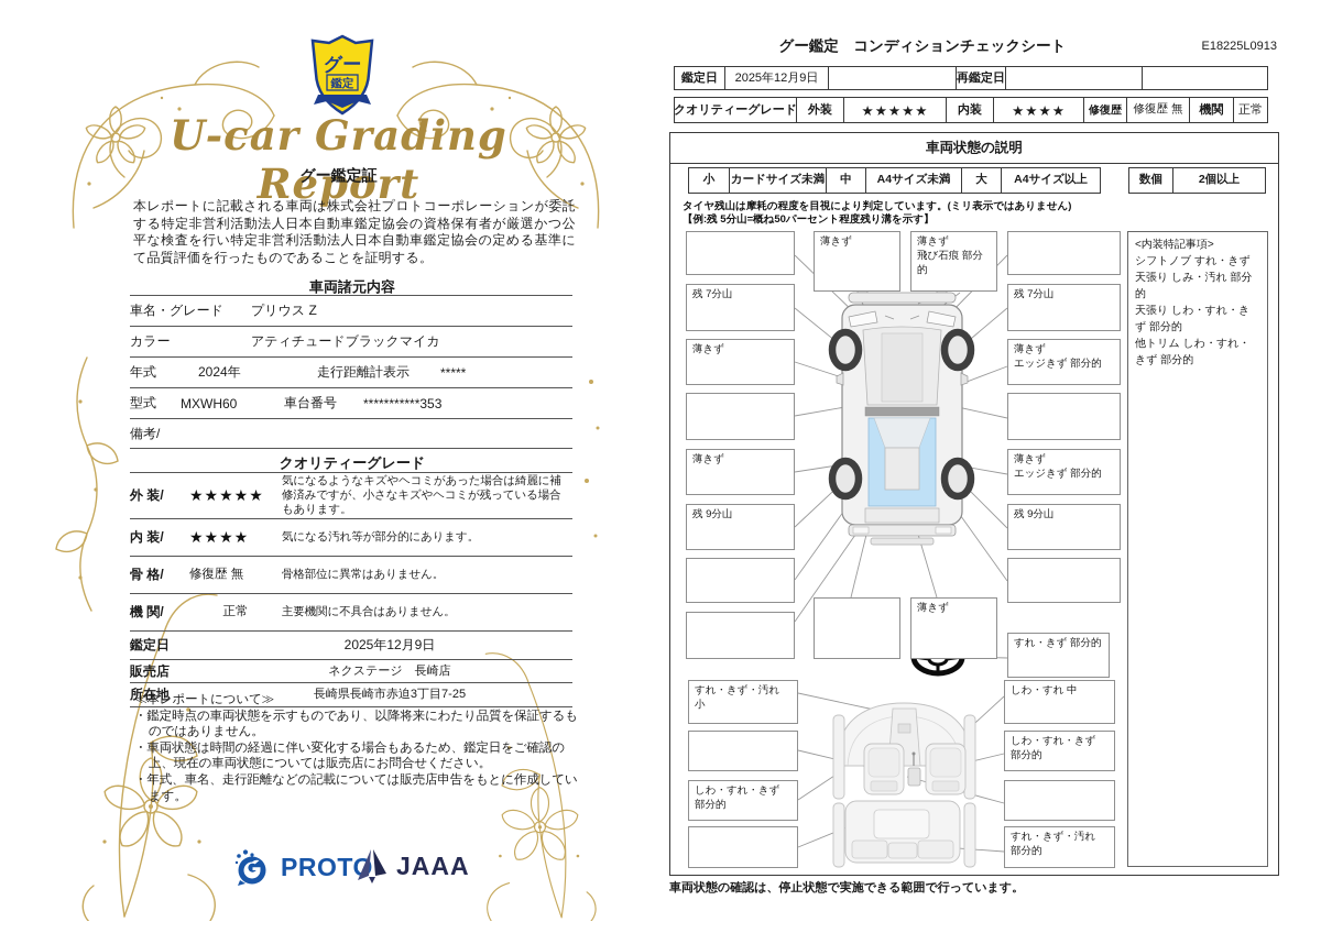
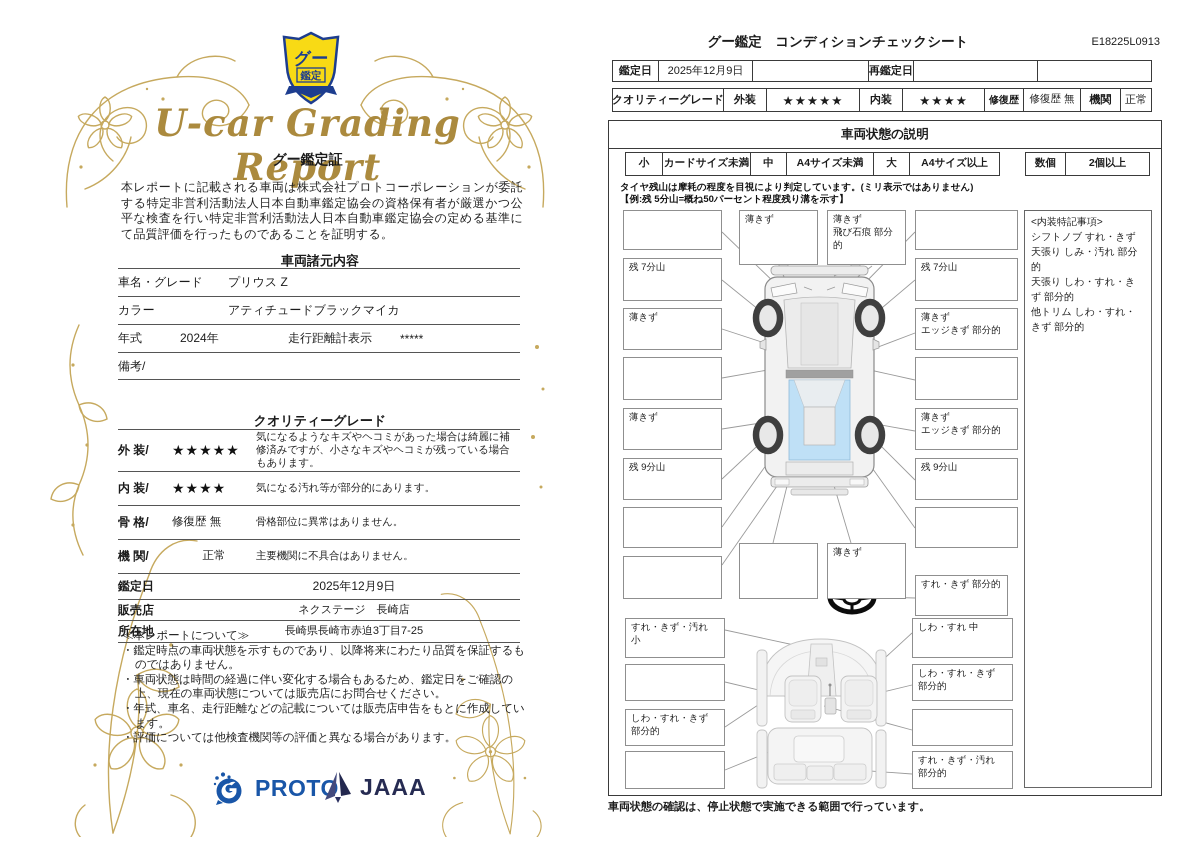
  グー
  鑑定
  U-car Grading Report
  グー鑑定証
  本レポートに記載される車両は株式会社プロトコーポレーションが委託する特定非営利活動法人日本自動車鑑定協会の資格保有者が厳選かつ公平な検査を行い特定非営利活動法人日本自動車鑑定協会の定める基準にて品質評価を行ったものであることを証明する。
  車両諸元内容
  車名・グレード
  プリウス Z
  カラー
  アティチュードブラックマイカ
  年式
  2024年
  走行距離計表示
  *****
- 型式
- MXWH60
- 車台番号
- ***********353
  備考/
  クオリティーグレード
  外 装/
  ★★★★★
  気になるようなキズやヘコミがあった場合は綺麗に補修済みですが、小さなキズやヘコミが残っている場合もあります。
  内 装/
  ★★★★
  気になる汚れ等が部分的にあります。
  骨 格/
  修復歴 無
  骨格部位に異常はありません。
  機 関/
  正常
  主要機関に不具合はありません。
  鑑定日
  2025年12月9日
  販売店
  ネクステージ 長崎店
  所在地
  長崎県長崎市赤迫3丁目7-25
  ≪本レポートについて≫
  ・鑑定時点の車両状態を示すものであり、以降将来にわたり品質を保証するものではありません。
  ・車両状態は時間の経過に伴い変化する場合もあるため、鑑定日をご確認の上、現在の車両状態については販売店にお問合せください。
  ・年式、車名、走行距離などの記載については販売店申告をもとに作成しています。
+ ・評価については他検査機関等の評価と異なる場合があります。
  PROTO
  JAAA
  グー鑑定 コンディションチェックシート
  E18225L0913
  鑑定日
  2025年12月9日
  再鑑定日
  クオリティーグレード
  外装
  ★★★★★
  内装
  ★★★★
  修復歴
  修復歴 無
  機関
  正常
  車両状態の説明
  小
  カードサイズ未満
  中
  A4サイズ未満
  大
  A4サイズ以上
  数個
  2個以上
  タイヤ残山は摩耗の程度を目視により判定しています。(ミリ表示ではありません)
  【例:残 5分山=概ね50パーセント程度残り溝を示す】
  残 7分山
  薄きず
  薄きず
  残 9分山
  薄きず
  薄きず
  飛び石痕 部分的
  薄きず
  残 7分山
  薄きず
  エッジきず 部分的
  薄きず
  エッジきず 部分的
  残 9分山
  すれ・きず 部分的
  すれ・きず・汚れ 小
  しわ・すれ・きず 部分的
  しわ・すれ 中
  しわ・すれ・きず 部分的
  すれ・きず・汚れ 部分的
  <内装特記事項>
  シフトノブ すれ・きず
  天張り しみ・汚れ 部分的
  天張り しわ・すれ・きず 部分的
  他トリム しわ・すれ・きず 部分的
  車両状態の確認は、停止状態で実施できる範囲で行っています。
